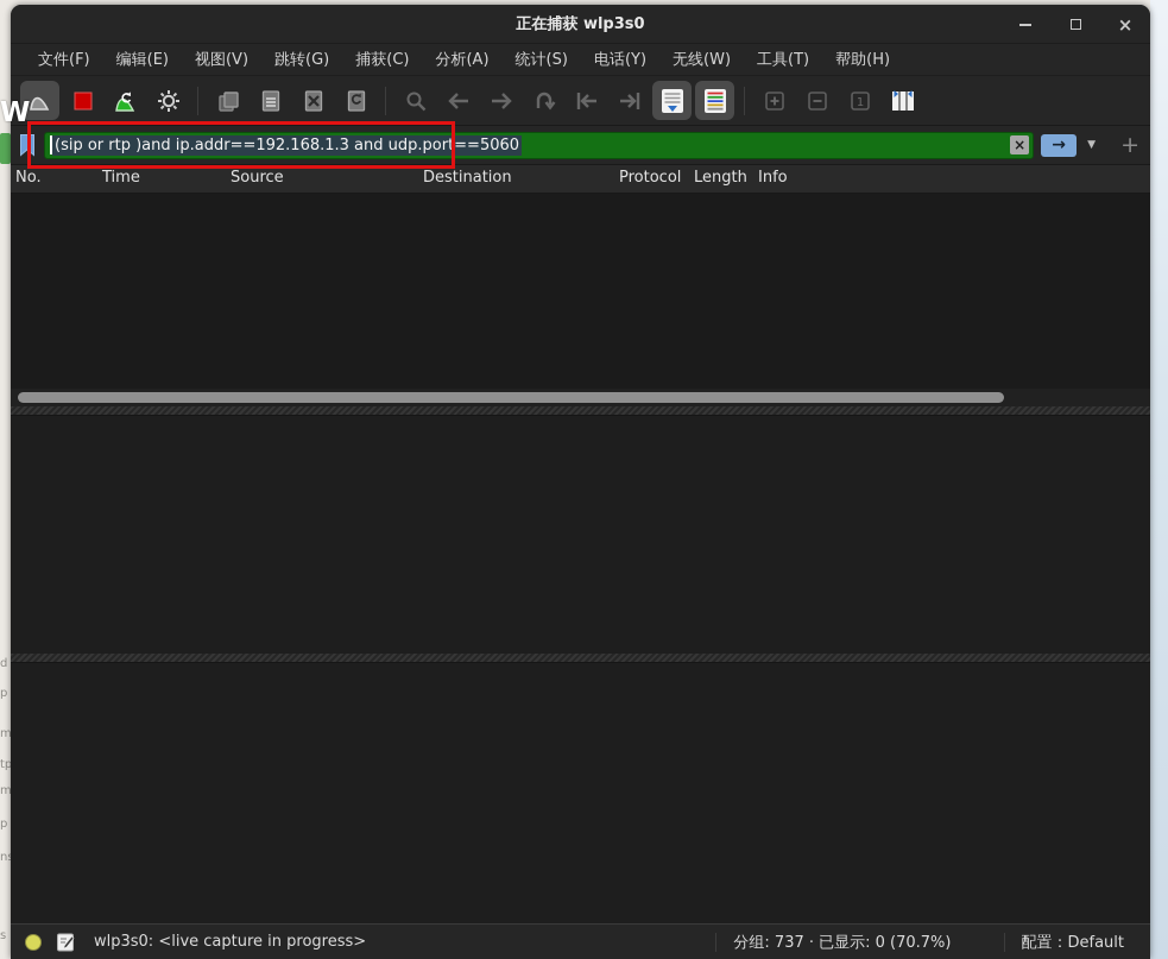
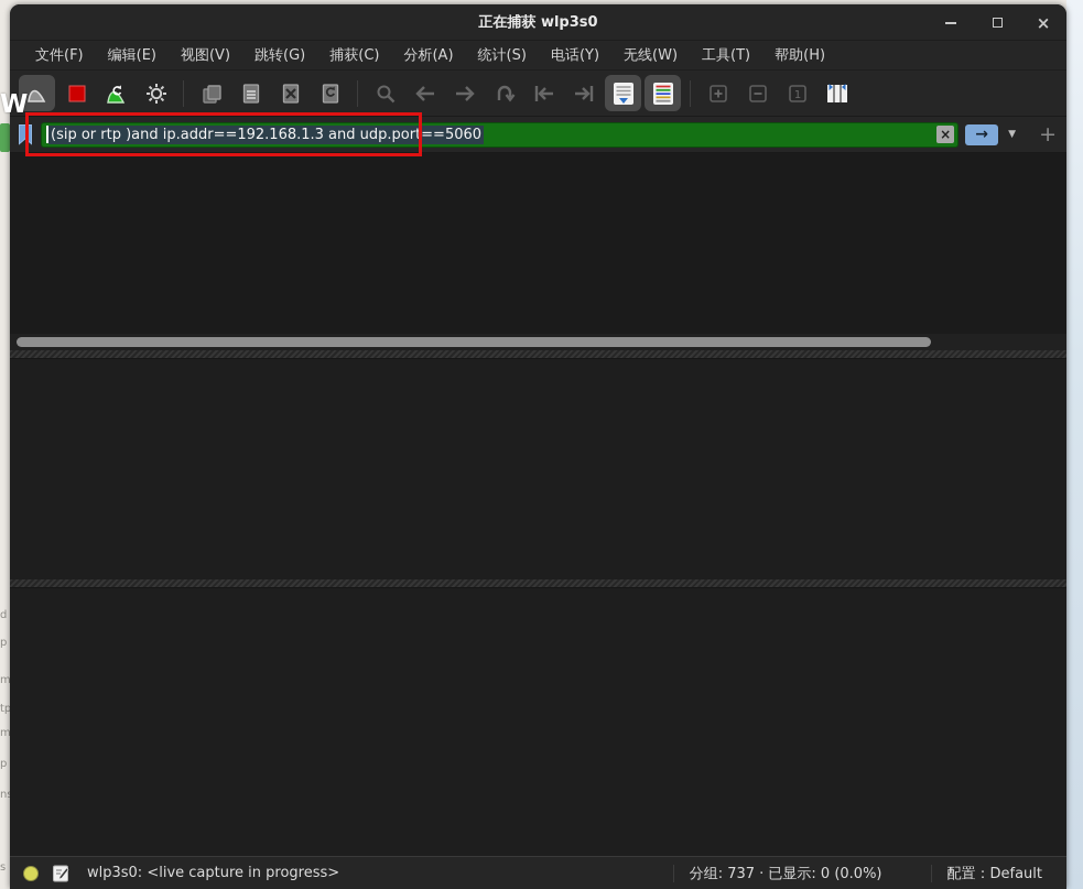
  d
  p
  m
  tp
  m
  p
  s
  W
  正在捕获 wlp3s0
  ×
  文件(F)
  编辑(E)
  视图(V)
  跳转(G)
  捕获(C)
  分析(A)
  统计(S)
  电话(Y)
  无线(W)
  工具(T)
  帮助(H)
  1
  (sip or rtp )and ip.addr==192.168.1.3 and udp.port==5060
  ×
  →
  ▼
  +
- No.
- Time
- Source
- Destination
- Protocol
- Length
- Info
  wlp3s0: <live capture in progress>
- 分组: 737 · 已显示: 0 (70.7%)
+ 分组: 737 · 已显示: 0 (0.0%)
  配置：Default
